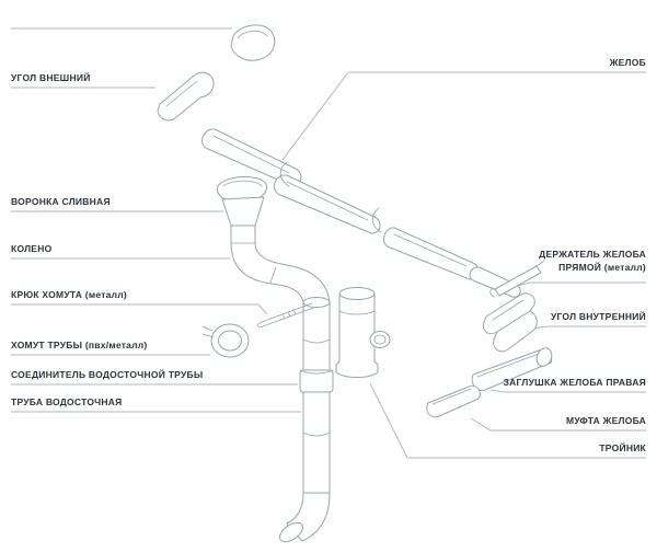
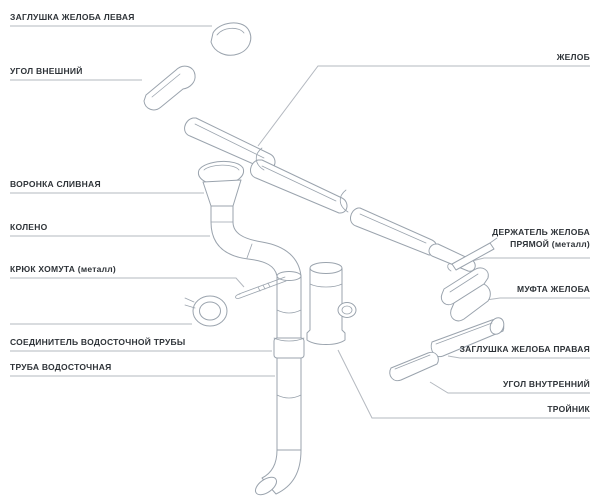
+ ЗАГЛУШКА ЖЕЛОБА ЛЕВАЯ
  УГОЛ ВНЕШНИЙ
  ВОРОНКА СЛИВНАЯ
  КОЛЕНО
  КРЮК ХОМУТА (металл)
- ХОМУТ ТРУБЫ (пвх/металл)
  СОЕДИНИТЕЛЬ ВОДОСТОЧНОЙ ТРУБЫ
  ТРУБА ВОДОСТОЧНАЯ
  ЖЕЛОБ
  ДЕРЖАТЕЛЬ ЖЕЛОБА
  ПРЯМОЙ (металл)
- УГОЛ ВНУТРЕННИЙ
+ МУФТА ЖЕЛОБА
  ЗАГЛУШКА ЖЕЛОБА ПРАВАЯ
- МУФТА ЖЕЛОБА
+ УГОЛ ВНУТРЕННИЙ
  ТРОЙНИК
